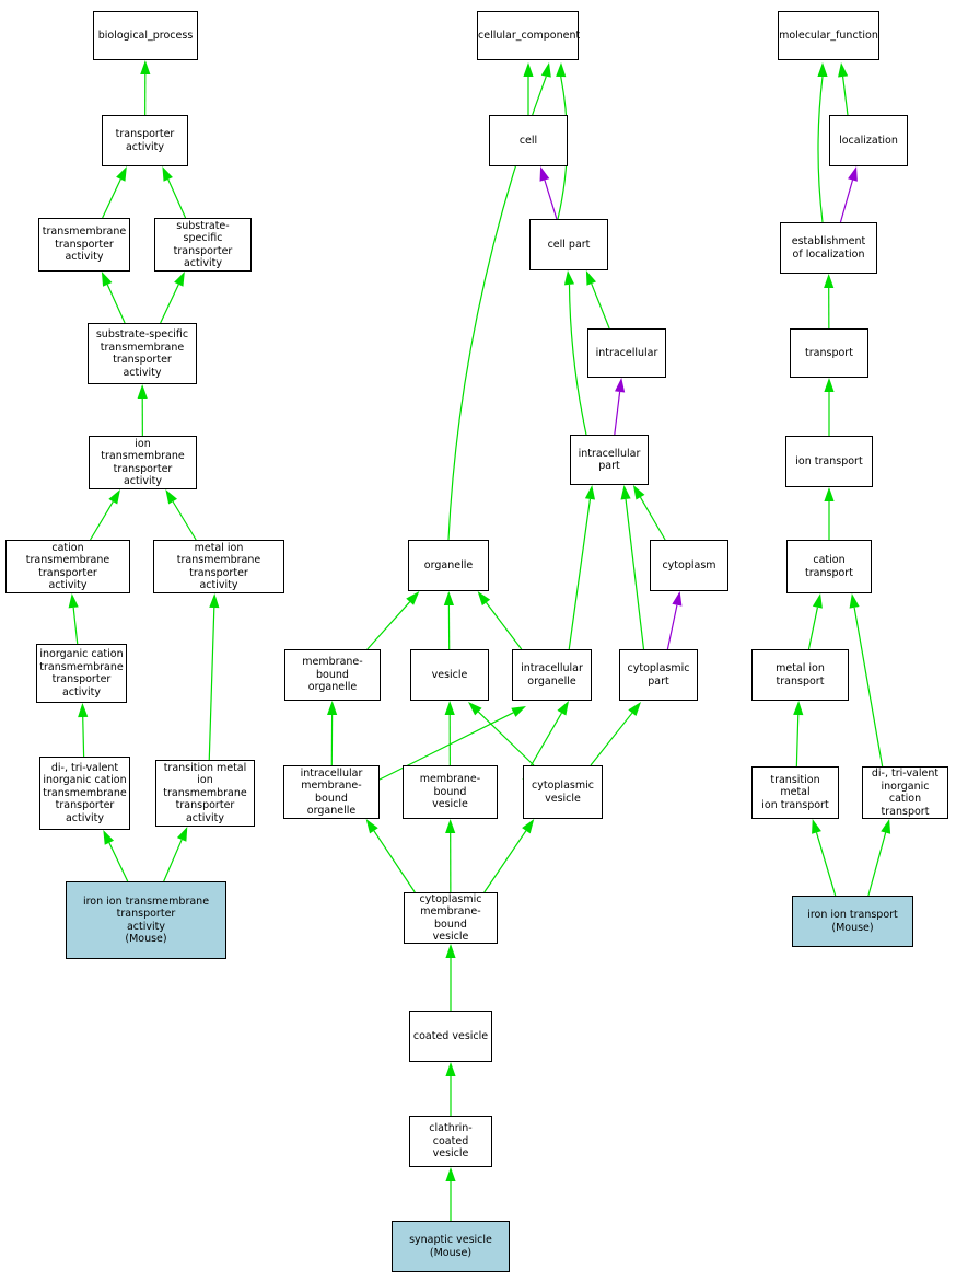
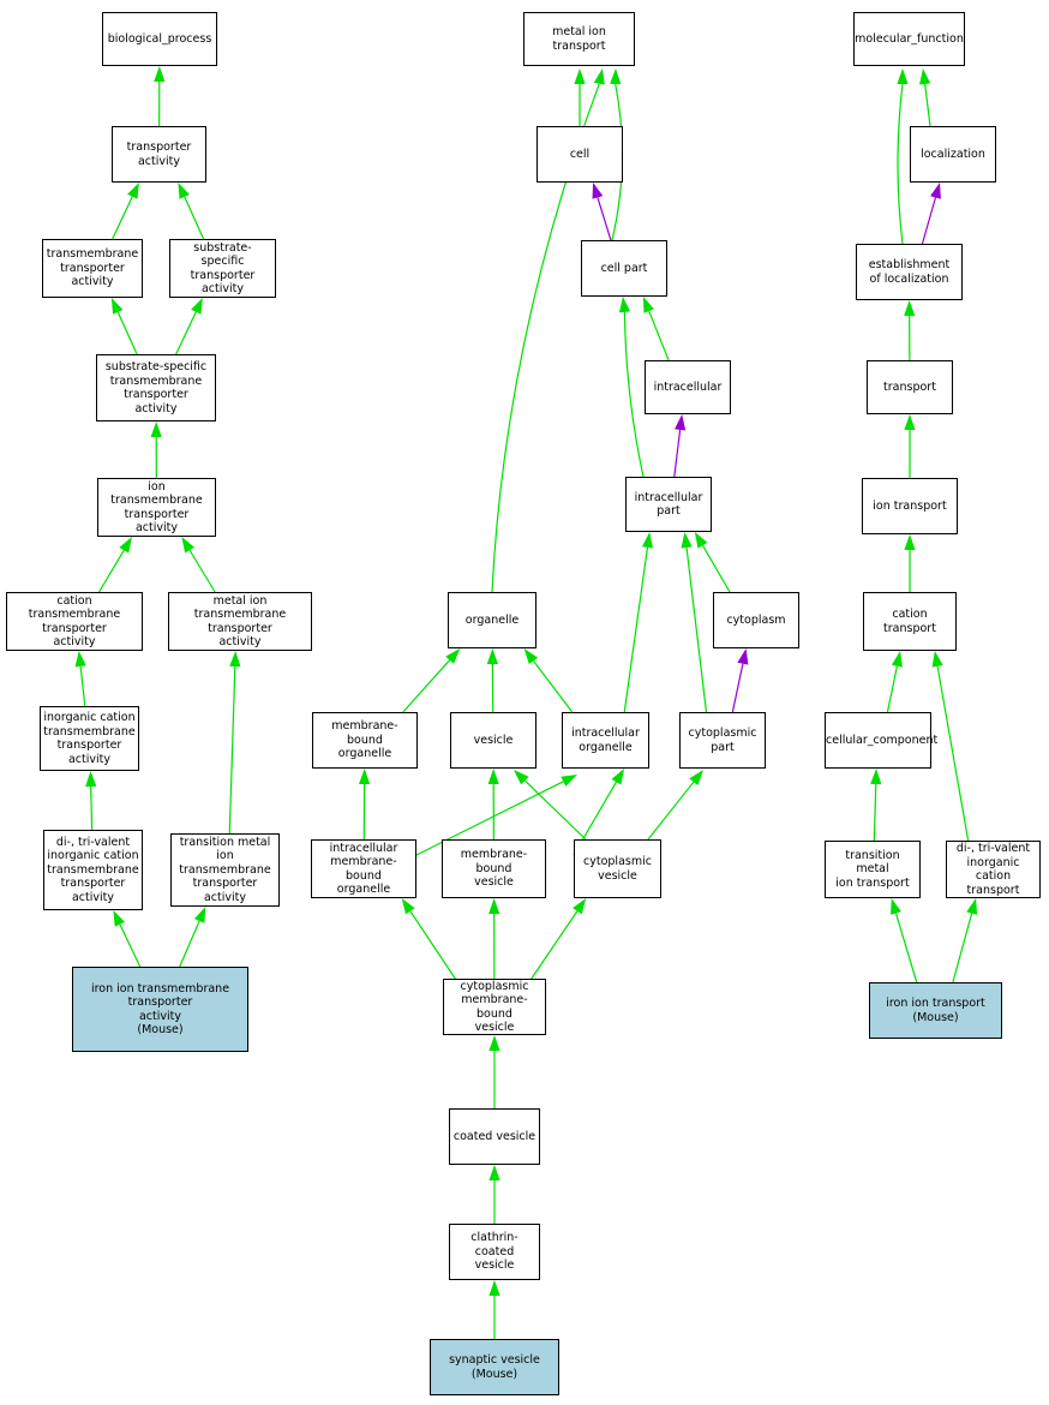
  biological_process
  transporter
  activity
  transmembrane
  transporter
  activity
  substrate-specific
  transporter
  activity
  substrate-specific
  transmembrane
  transporter
  activity
  ion transmembrane
  transporter
  activity
  cation transmembrane
  transporter
  activity
  metal ion transmembrane
  transporter
  activity
  inorganic cation
  transmembrane
  transporter
  activity
  di-, tri-valent
  inorganic cation
  transmembrane
  transporter
  activity
  transition metal
  ion transmembrane
  transporter
  activity
  iron ion transmembrane
  transporter
  activity
  (Mouse)
- cellular_component
+ metal ion transport
  cell
  cell part
  intracellular
  intracellular
  part
  organelle
  cytoplasm
  membrane-bound
  organelle
  vesicle
  intracellular
  organelle
  cytoplasmic
  part
  intracellular
  membrane-bound
  organelle
  membrane-bound
  vesicle
  cytoplasmic
  vesicle
  cytoplasmic
  membrane-bound
  vesicle
  coated vesicle
  clathrin-coated
  vesicle
  synaptic vesicle
  (Mouse)
  molecular_function
  localization
  establishment
  of localization
  transport
  ion transport
  cation transport
- metal ion transport
+ cellular_component
  transition metal
  ion transport
  di-, tri-valent
  inorganic cation
  transport
  iron ion transport
  (Mouse)
